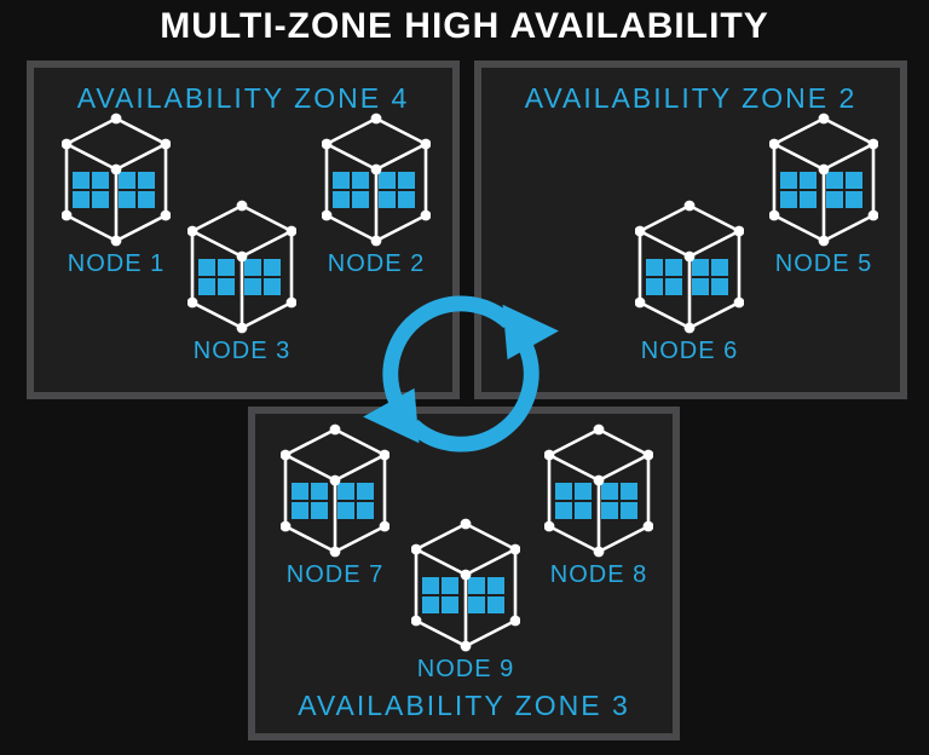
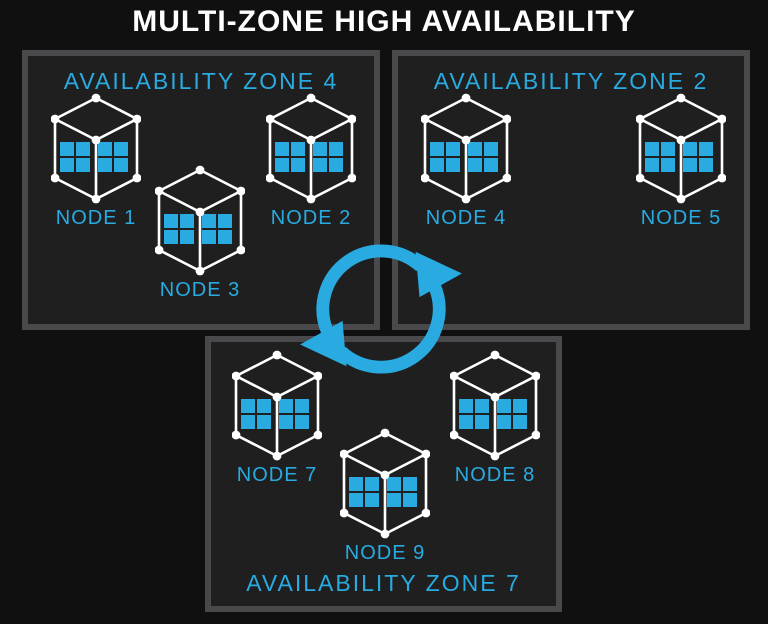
  MULTI-ZONE HIGH AVAILABILITY
  AVAILABILITY ZONE 4
  NODE 1
  NODE 2
  NODE 3
  AVAILABILITY ZONE 2
+ NODE 4
  NODE 5
- NODE 6
  NODE 7
  NODE 8
  NODE 9
- AVAILABILITY ZONE 3
+ AVAILABILITY ZONE 7
